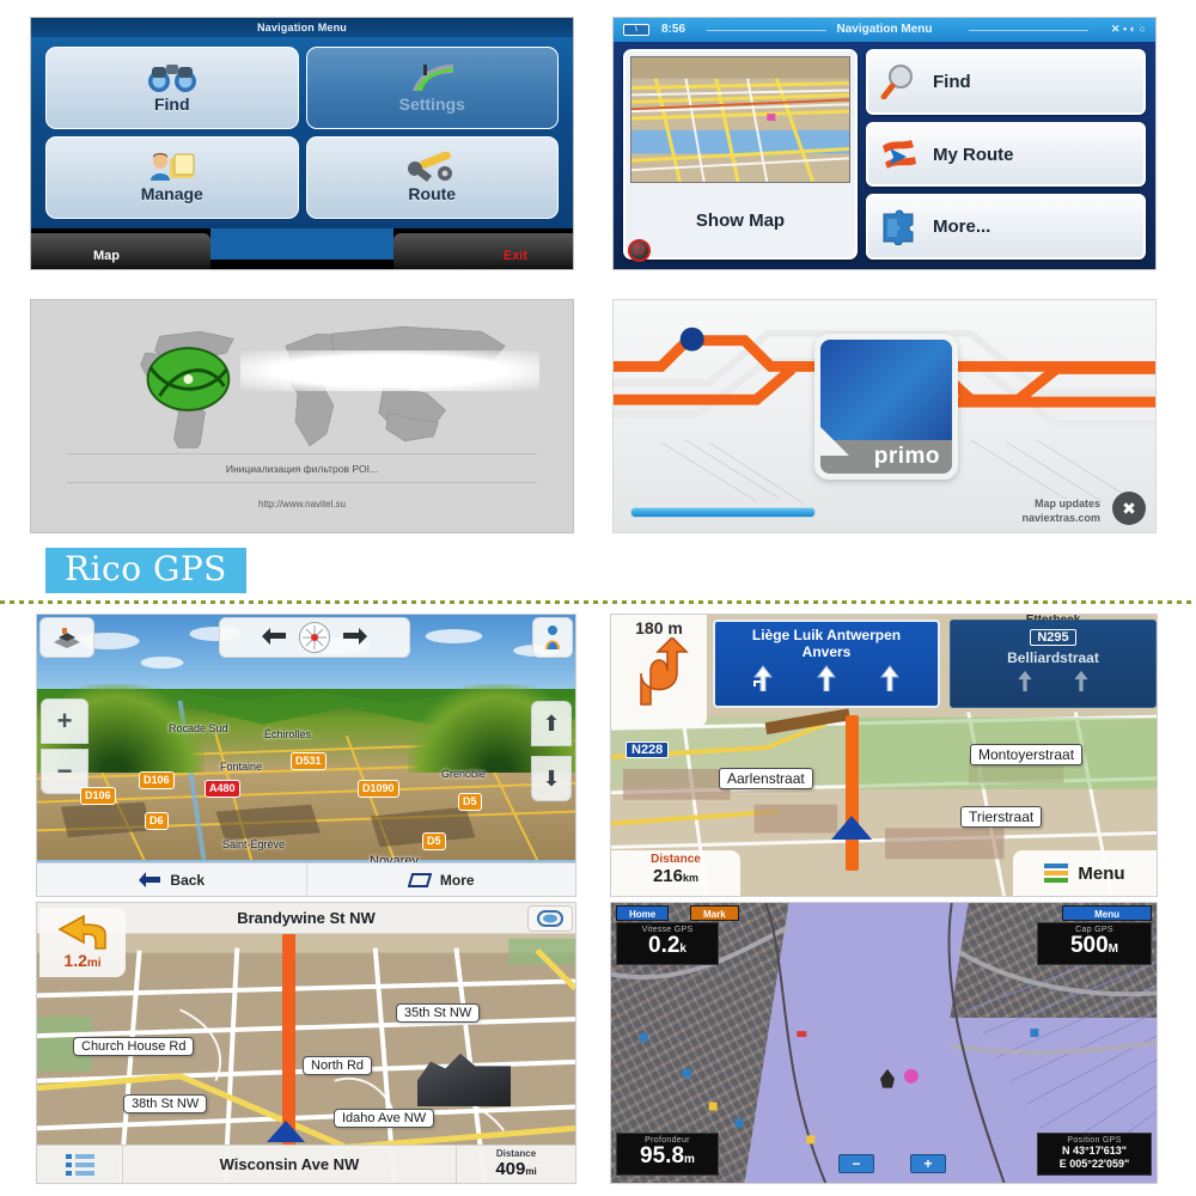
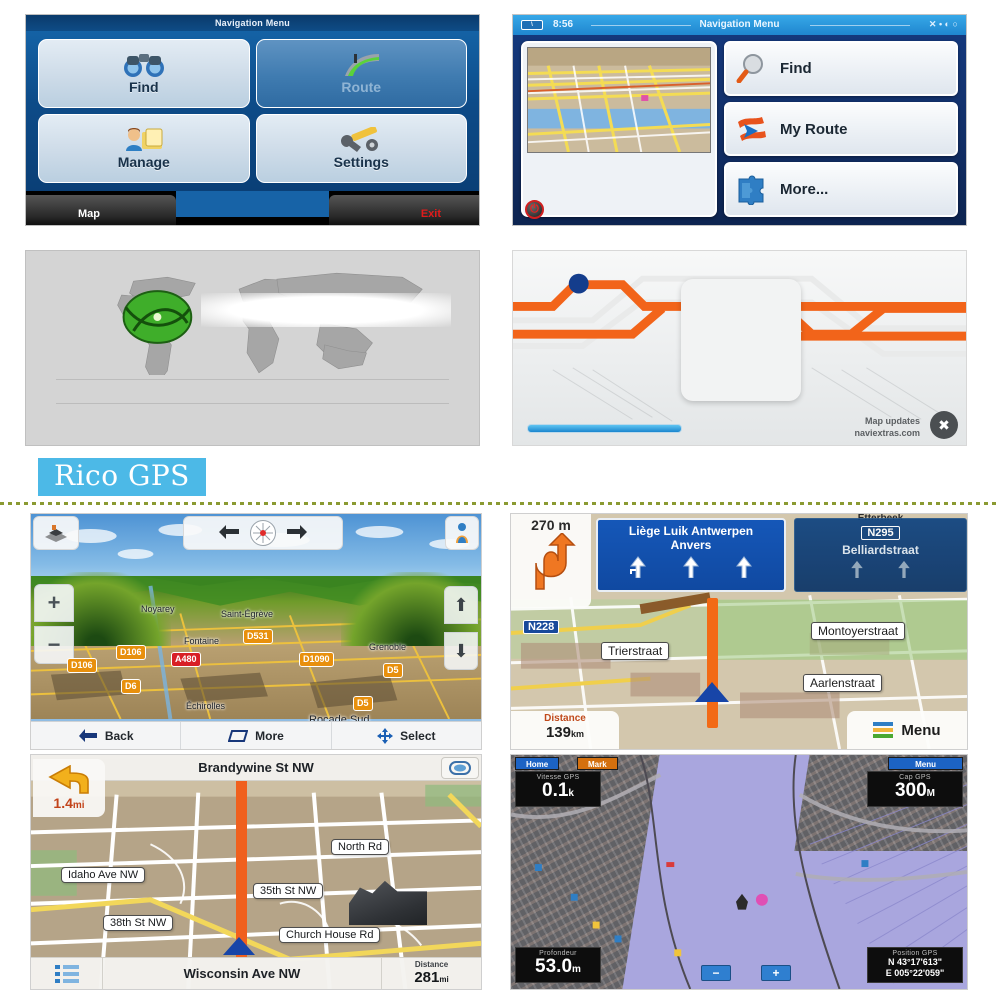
  Navigation Menu
  Find
- Settings
+ Route
  Manage
- Route
+ Settings
  Map
  Exit
  8:56
  Navigation Menu
  ✕ • ◐ ○
- Show Map
  Find
  My Route
  More...
  ⏻
- Инициализация фильтров POI...
- http://www.navitel.su
- primo
  Map updates
  naviextras.com
  ✖
  Rico GPS
  +
  −
  ⬆
  ⬇
  D106
  D106
  A480
  D531
  D1090
  D5
  D6
  D5
- Rocade Sud
+ Noyarey
- Échirolles
+ Saint-Égrève
  Fontaine
  Grenoble
- Saint-Égrève
+ Échirolles
- Noyarey
+ Rocade Sud
  Back
  More
+ Select
- 180 m
+ 270 m
  Liège Luik Antwerpen
  Anvers
  N295
  Belliardstraat
  N228
- Aarlenstraat
+ Trierstraat
  Montoyerstraat
- Trierstraat
+ Aarlenstraat
  Distance
- 216km
+ 139km
  Menu
  Brandywine St NW
- 1.2mi
+ 1.4mi
- 35th St NW
+ North Rd
- Church House Rd
+ Idaho Ave NW
  38th St NW
- North Rd
+ 35th St NW
- Idaho Ave NW
+ Church House Rd
  Wisconsin Ave NW
  Distance
- 409mi
+ 281mi
  Home
  Mark
  Menu
- 0.2k
+ 0.1k
- 500M
+ 300M
- 95.8m
+ 53.0m
  N 43°17'613"
  E 005°22'059"
  −
  +
